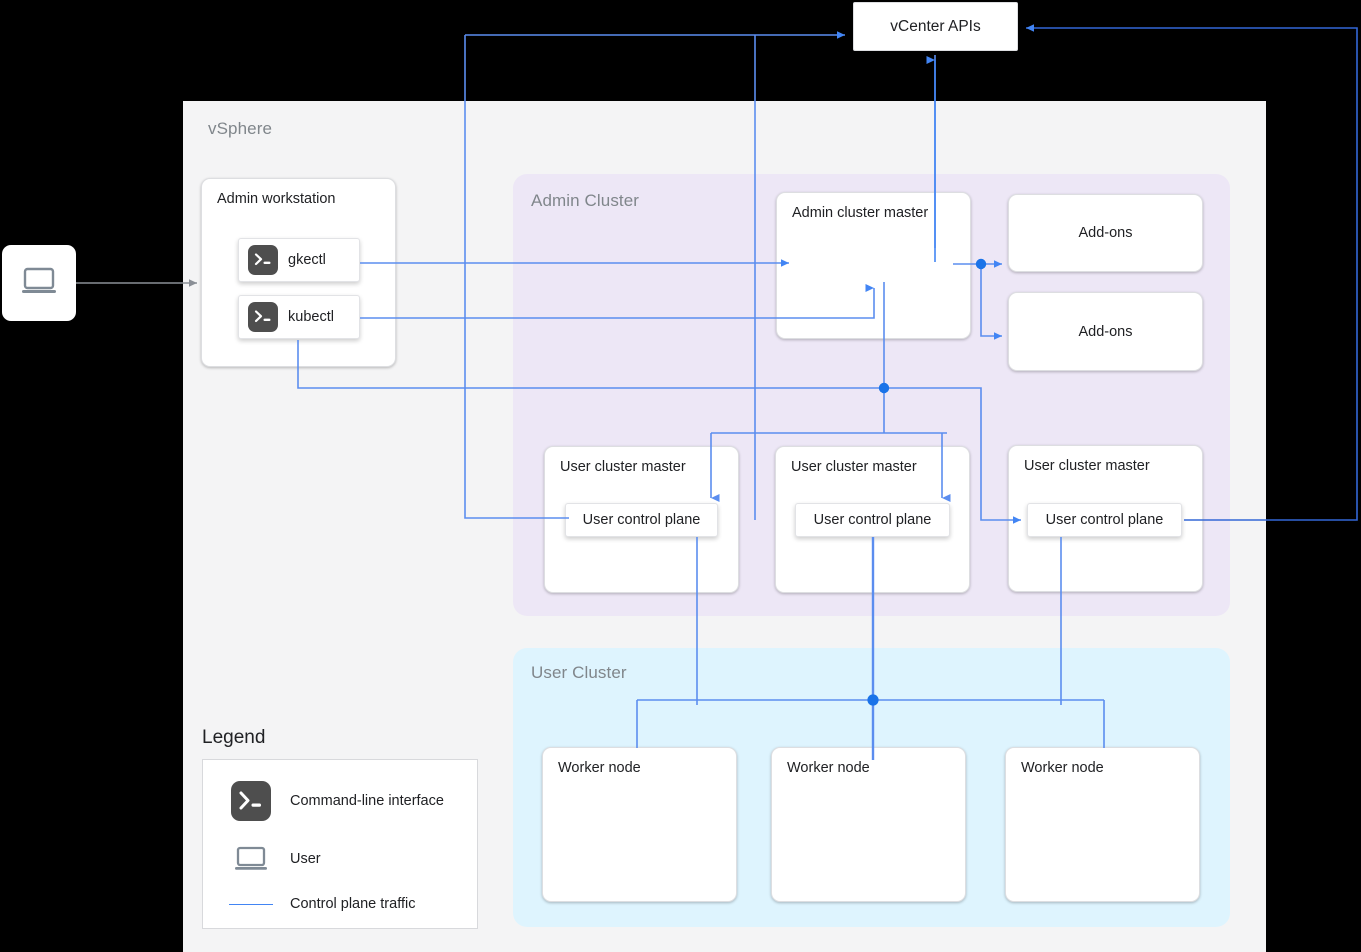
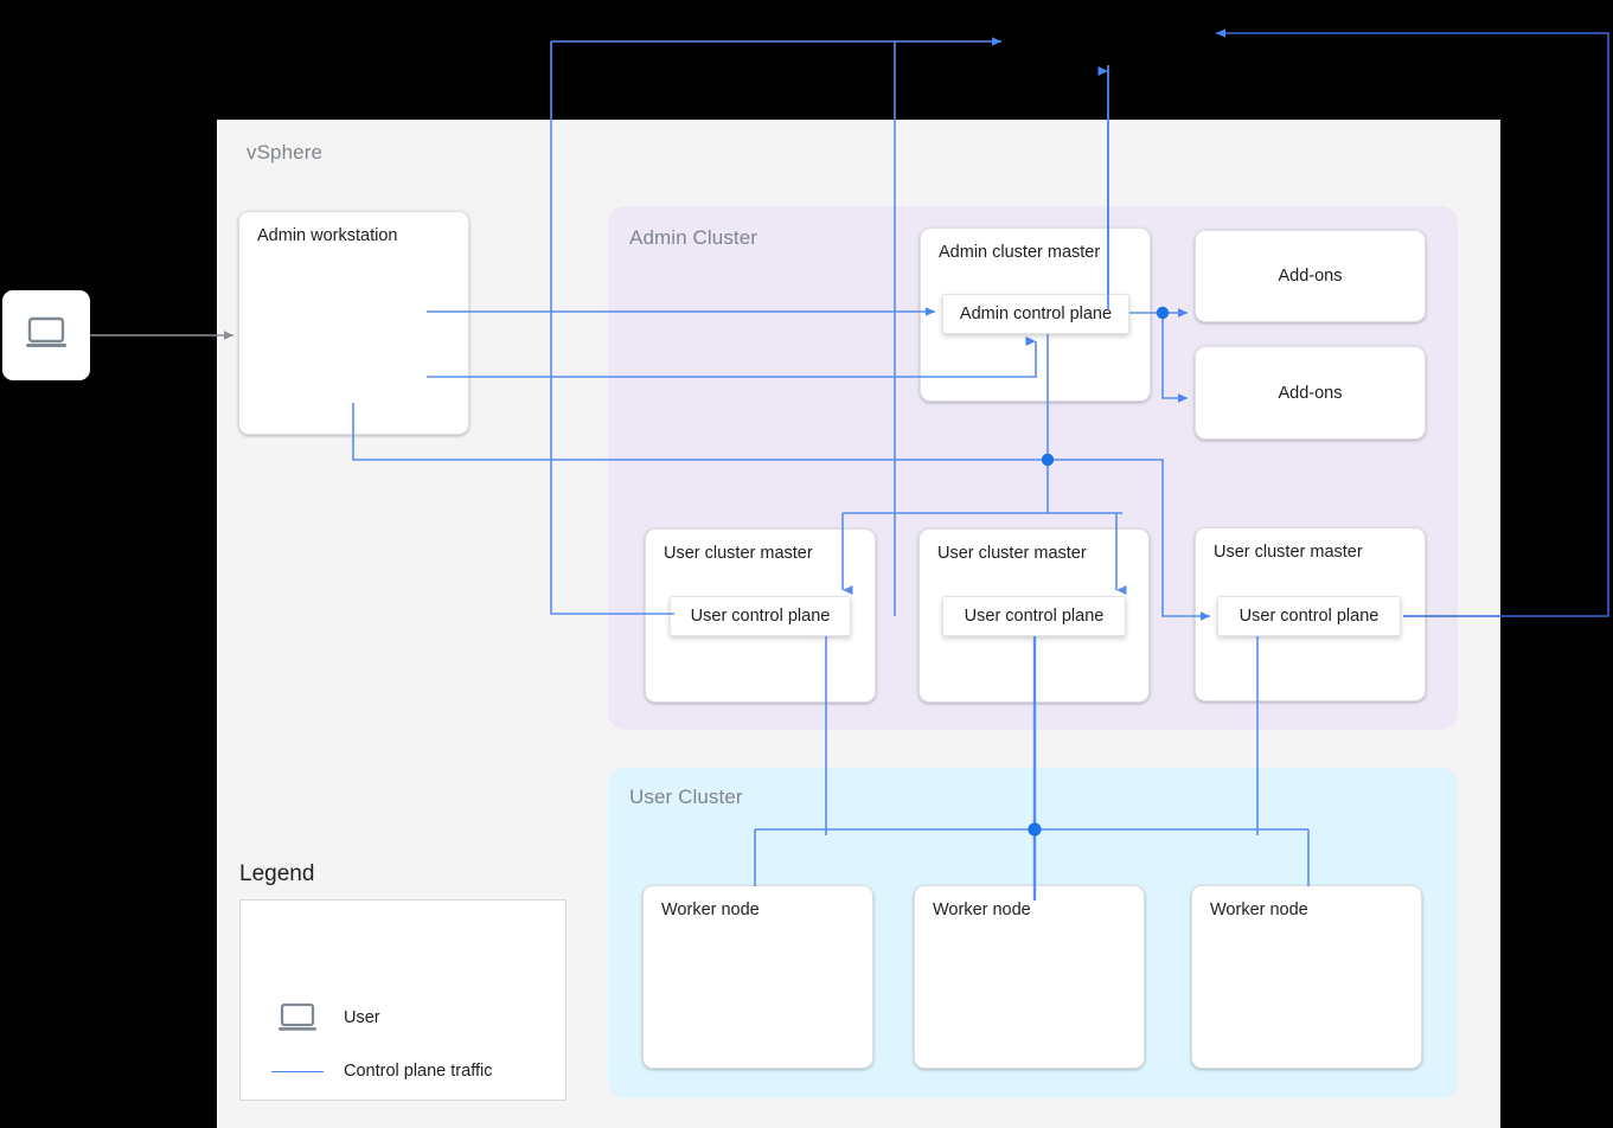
  vSphere
  Admin Cluster
  User Cluster
- vCenter APIs
  Admin workstation
- gkectl
- kubectl
  Admin cluster master
+ Admin control plane
  Add-ons
  Add-ons
  User cluster master
  User control plane
  User cluster master
  User control plane
  User cluster master
  User control plane
  Worker node
  Worker node
  Worker node
  Legend
- Command-line interface
  User
  Control plane traffic
